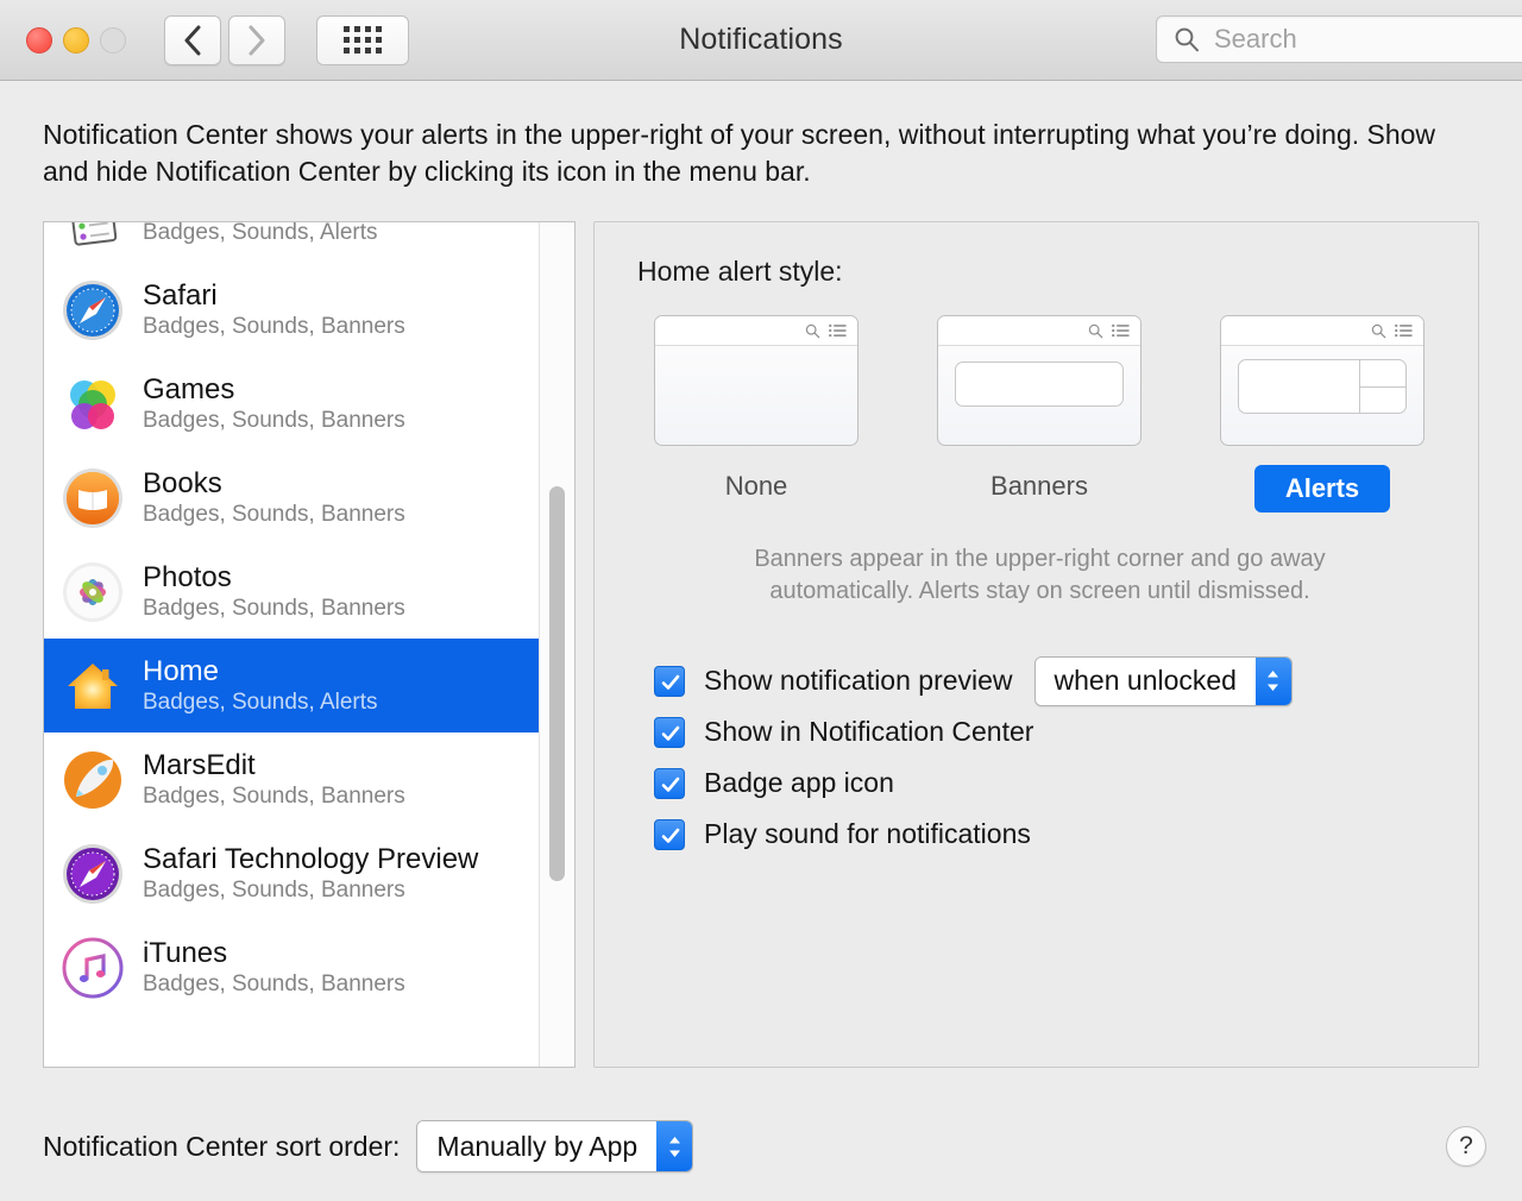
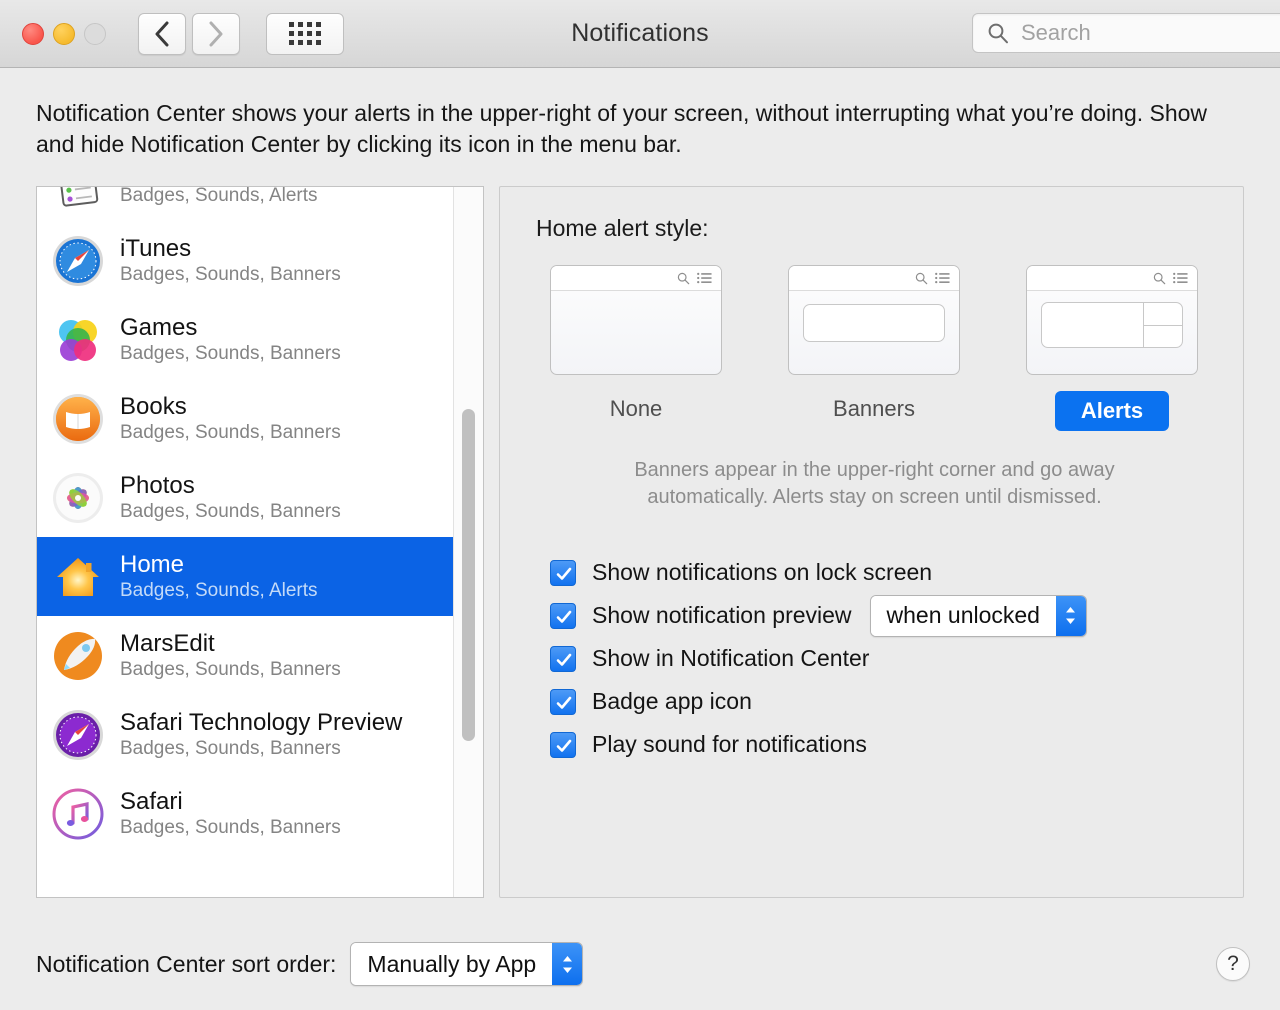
  Notifications
  Search
  Notification Center shows your alerts in the upper-right of your screen, without interrupting what you’re doing. Show and hide Notification Center by clicking its icon in the menu bar.
  Badges, Sounds, Alerts
- Safari
+ iTunes
  Badges, Sounds, Banners
  Games
  Badges, Sounds, Banners
  Books
  Badges, Sounds, Banners
  Photos
  Badges, Sounds, Banners
  Home
  Badges, Sounds, Alerts
  MarsEdit
  Badges, Sounds, Banners
  Safari Technology Preview
  Badges, Sounds, Banners
- iTunes
+ Safari
  Badges, Sounds, Banners
  Home alert style:
  None
  Banners
  Alerts
  Banners appear in the upper-right corner and go away automatically. Alerts stay on screen until dismissed.
+ Show notifications on lock screen
  Show notification preview
  when unlocked
  Show in Notification Center
  Badge app icon
  Play sound for notifications
  Notification Center sort order:
  Manually by App
  ?
